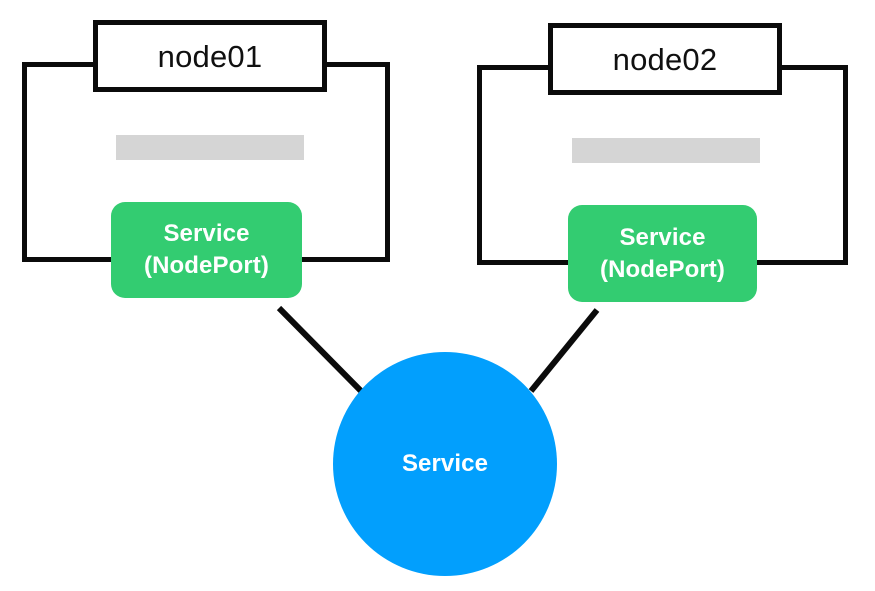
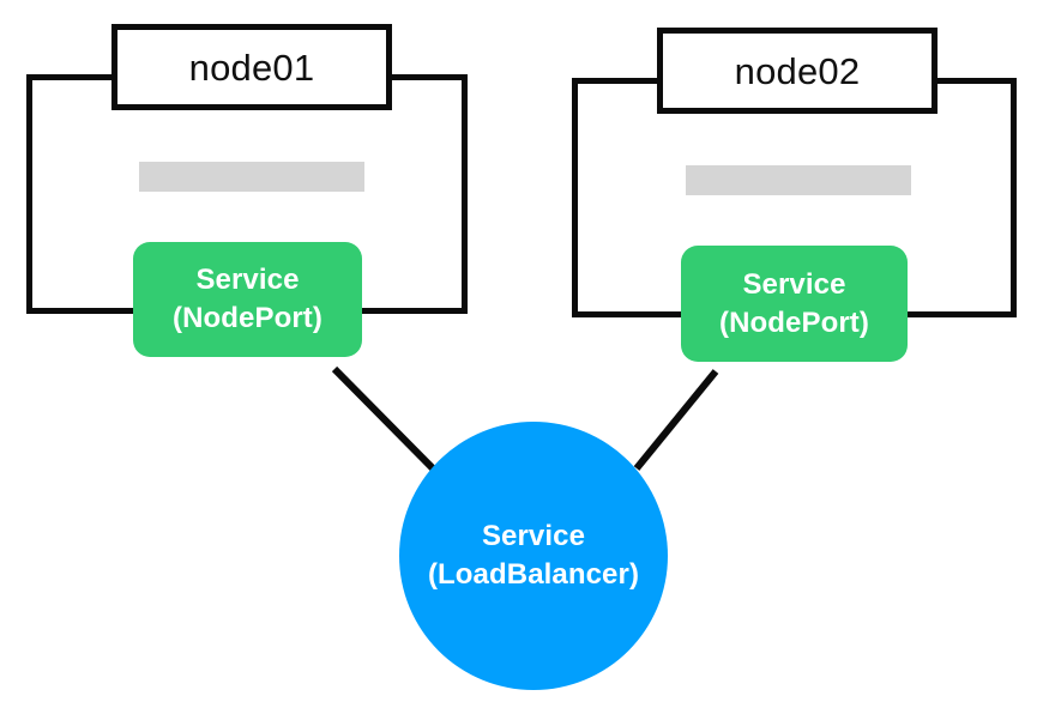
  node01
  Service
  (NodePort)
  node02
  Service
  (NodePort)
  Service
+ (LoadBalancer)
